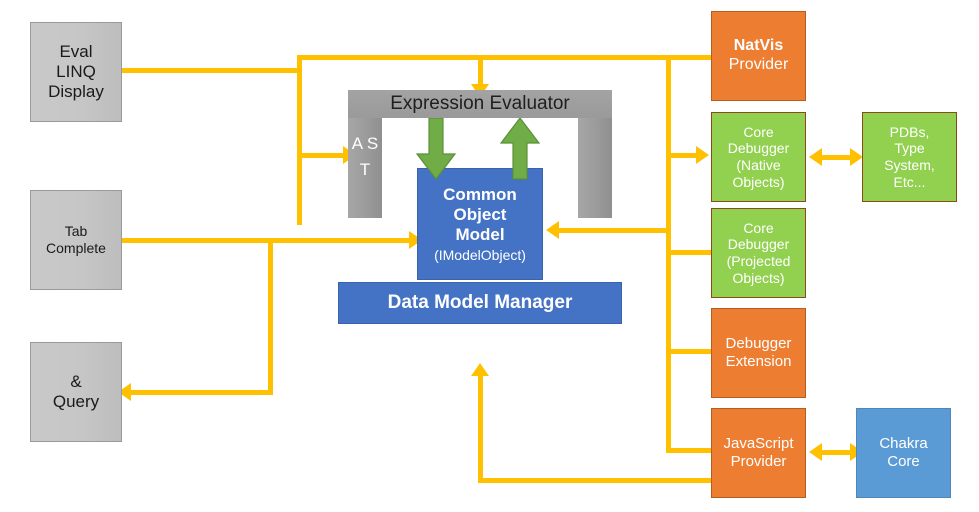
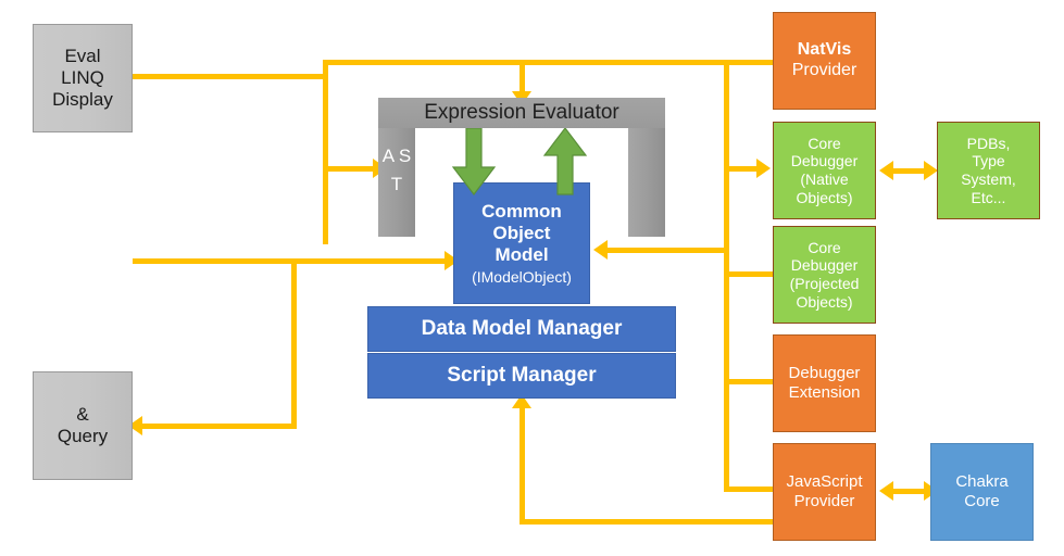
  Expression Evaluator
  A S T
  Eval
  LINQ
  Display
- Tab
- Complete
  &
  Query
  Common
  Object
  Model
  (IModelObject)
  Data Model Manager
+ Script Manager
  NatVis
  Provider
  Core
  Debugger
  (Native
  Objects)
  Core
  Debugger
  (Projected
  Objects)
  Debugger
  Extension
  JavaScript
  Provider
  PDBs,
  Type
  System,
  Etc...
  Chakra
  Core
